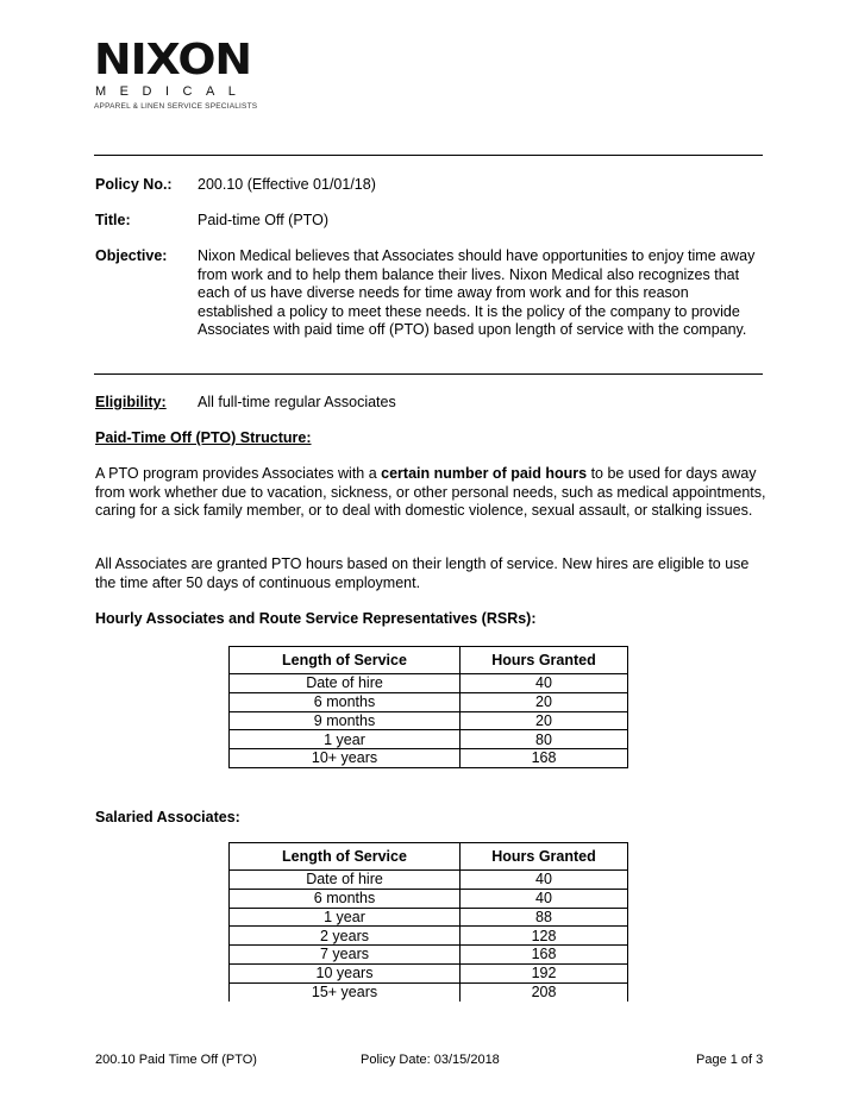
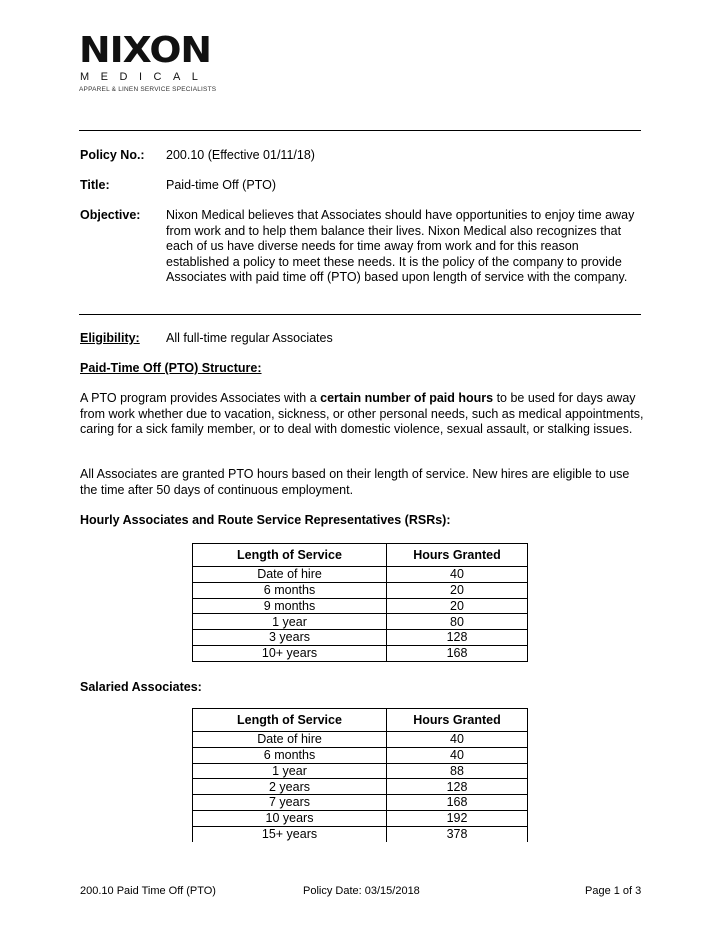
  NIXON
  MEDICAL
  Policy No.:
- 200.10 (Effective 01/01/18)
+ 200.10 (Effective 01/11/18)
  Title:
  Paid-time Off (PTO)
  Objective:
  Nixon Medical believes that Associates should have opportunities to enjoy time away from work and to help them balance their lives. Nixon Medical also recognizes that each of us have diverse needs for time away from work and for this reason established a policy to meet these needs. It is the policy of the company to provide Associates with paid time off (PTO) based upon length of service with the company.
  Eligibility:
  All full-time regular Associates
  Paid-Time Off (PTO) Structure:
  A PTO program provides Associates with a certain number of paid hours to be used for days away from work whether due to vacation, sickness, or other personal needs, such as medical appointments, caring for a sick family member, or to deal with domestic violence, sexual assault, or stalking issues.
  All Associates are granted PTO hours based on their length of service. New hires are eligible to use the time after 50 days of continuous employment.
  Hourly Associates and Route Service Representatives (RSRs):
  Length of Service	Hours Granted
  Date of hire	40
  6 months	20
  9 months	20
  1 year	80
+ 3 years	128
  10+ years	168
  Salaried Associates:
  Length of Service	Hours Granted
  Date of hire	40
  6 months	40
  1 year	88
  2 years	128
  7 years	168
  10 years	192
- 15+ years	208
+ 15+ years	378
  200.10 Paid Time Off (PTO)
  Policy Date: 03/15/2018
  Page 1 of 3
